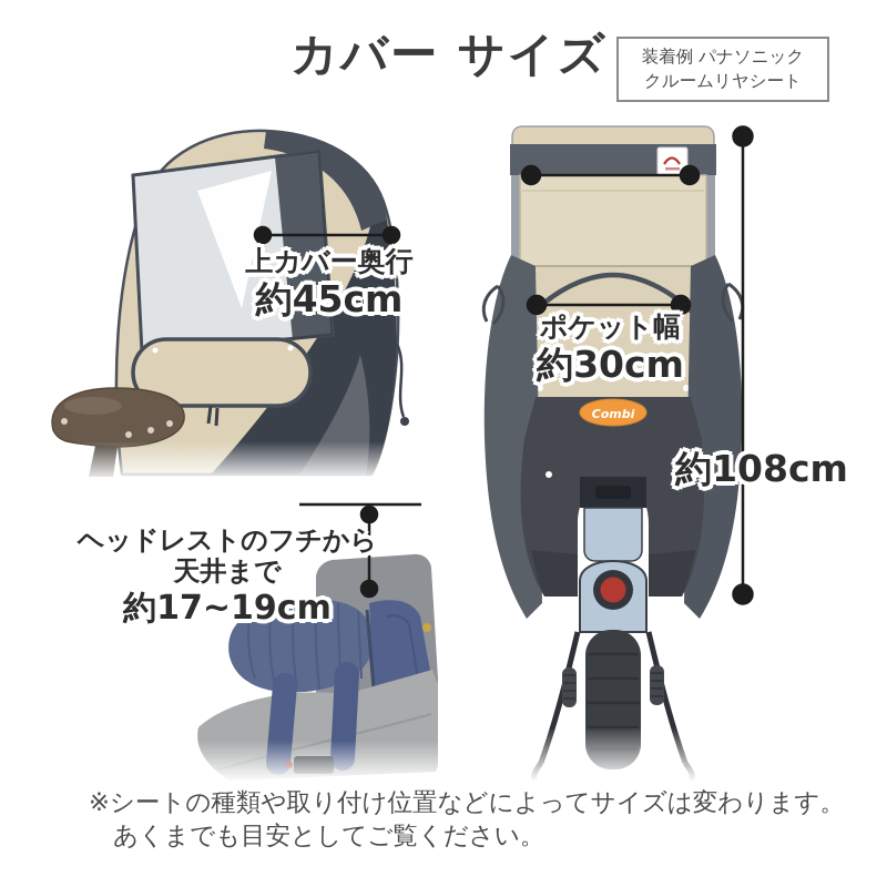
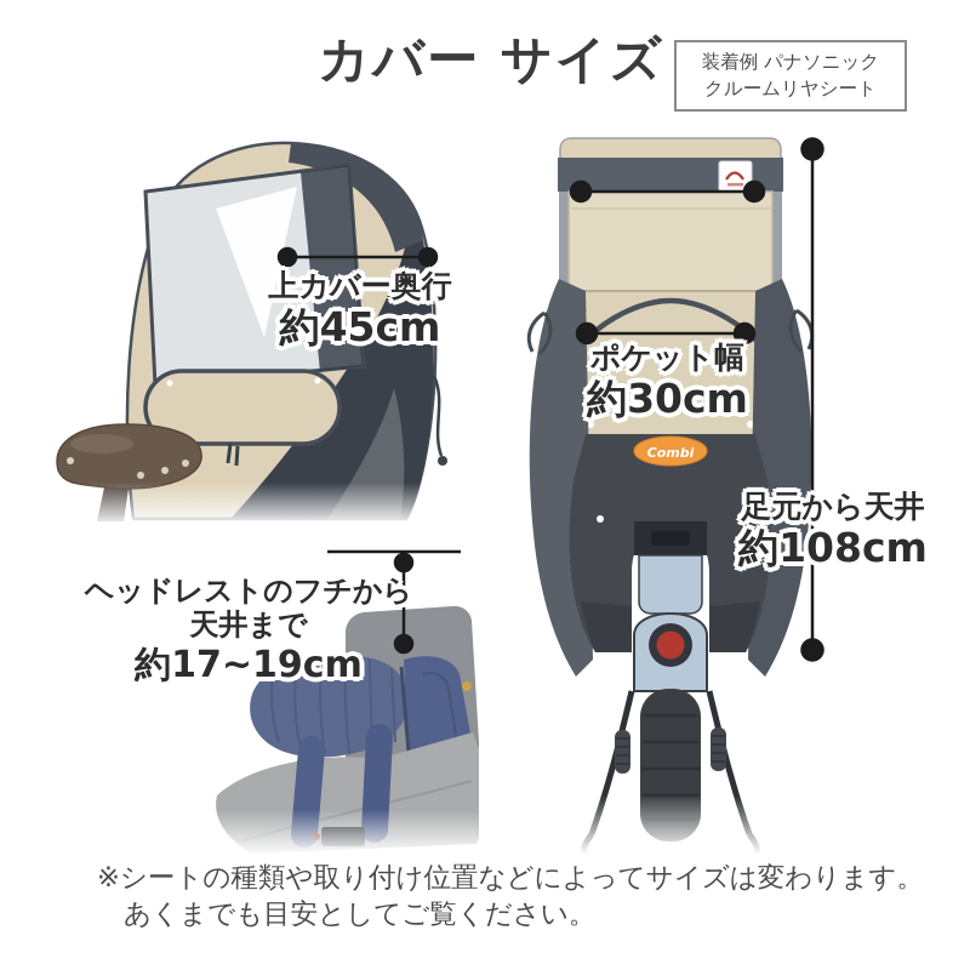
  カバー サイズ
  装着例 パナソニック
  クルームリヤシート
  Combi
  上カバー奥行
  約45cm
  ポケット幅
  約30cm
+ 足元から天井
  約108cm
  ヘッドレストのフチから
  天井まで
  約17~19cm
  ※シートの種類や取り付け位置などによってサイズは変わります。
  あくまでも目安としてご覧ください。
